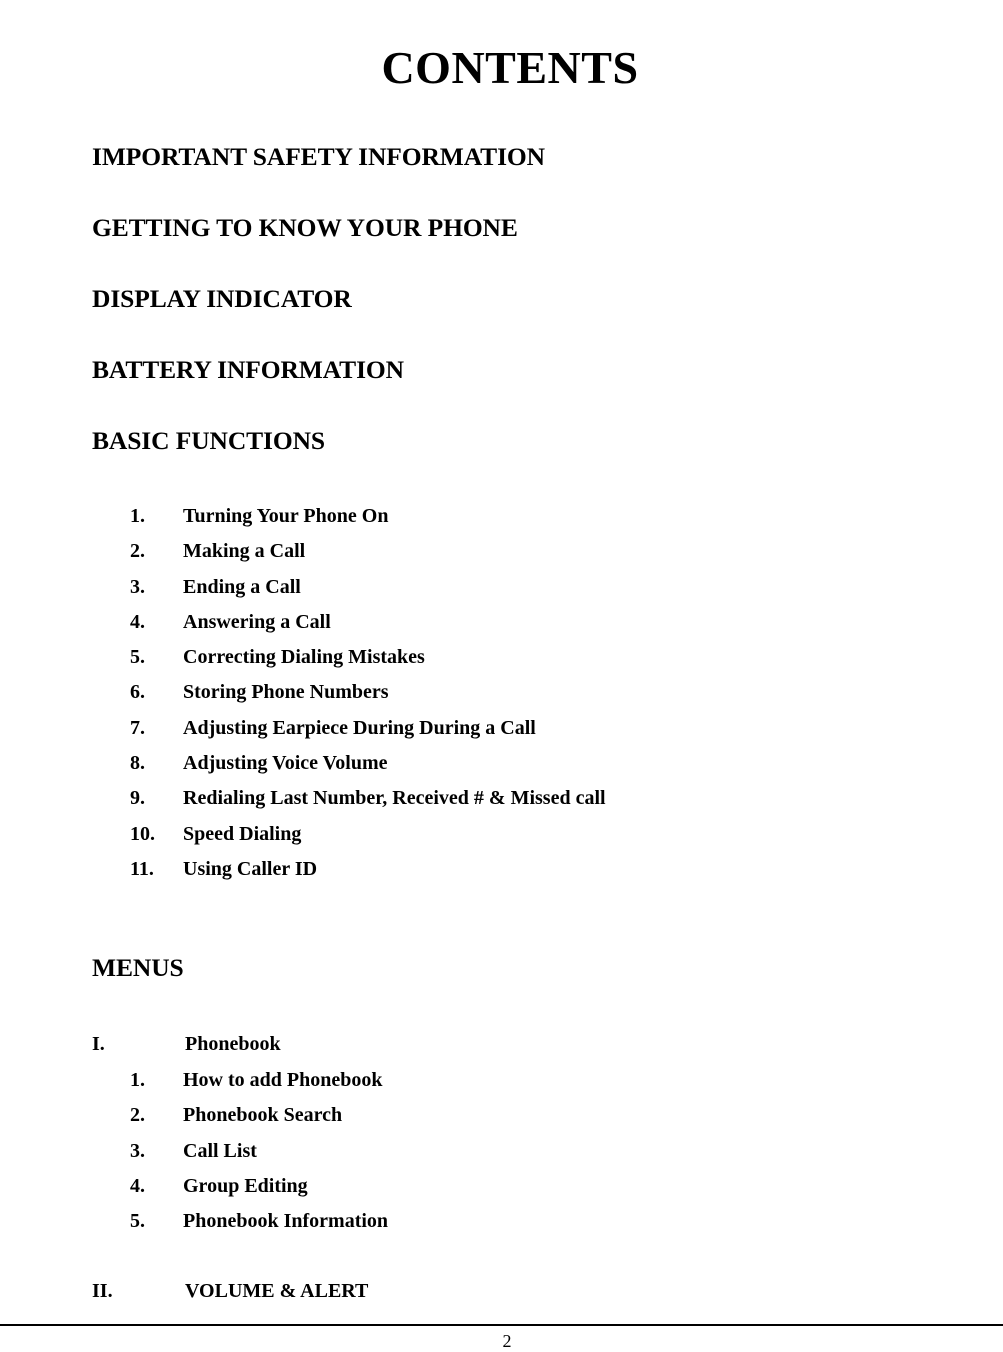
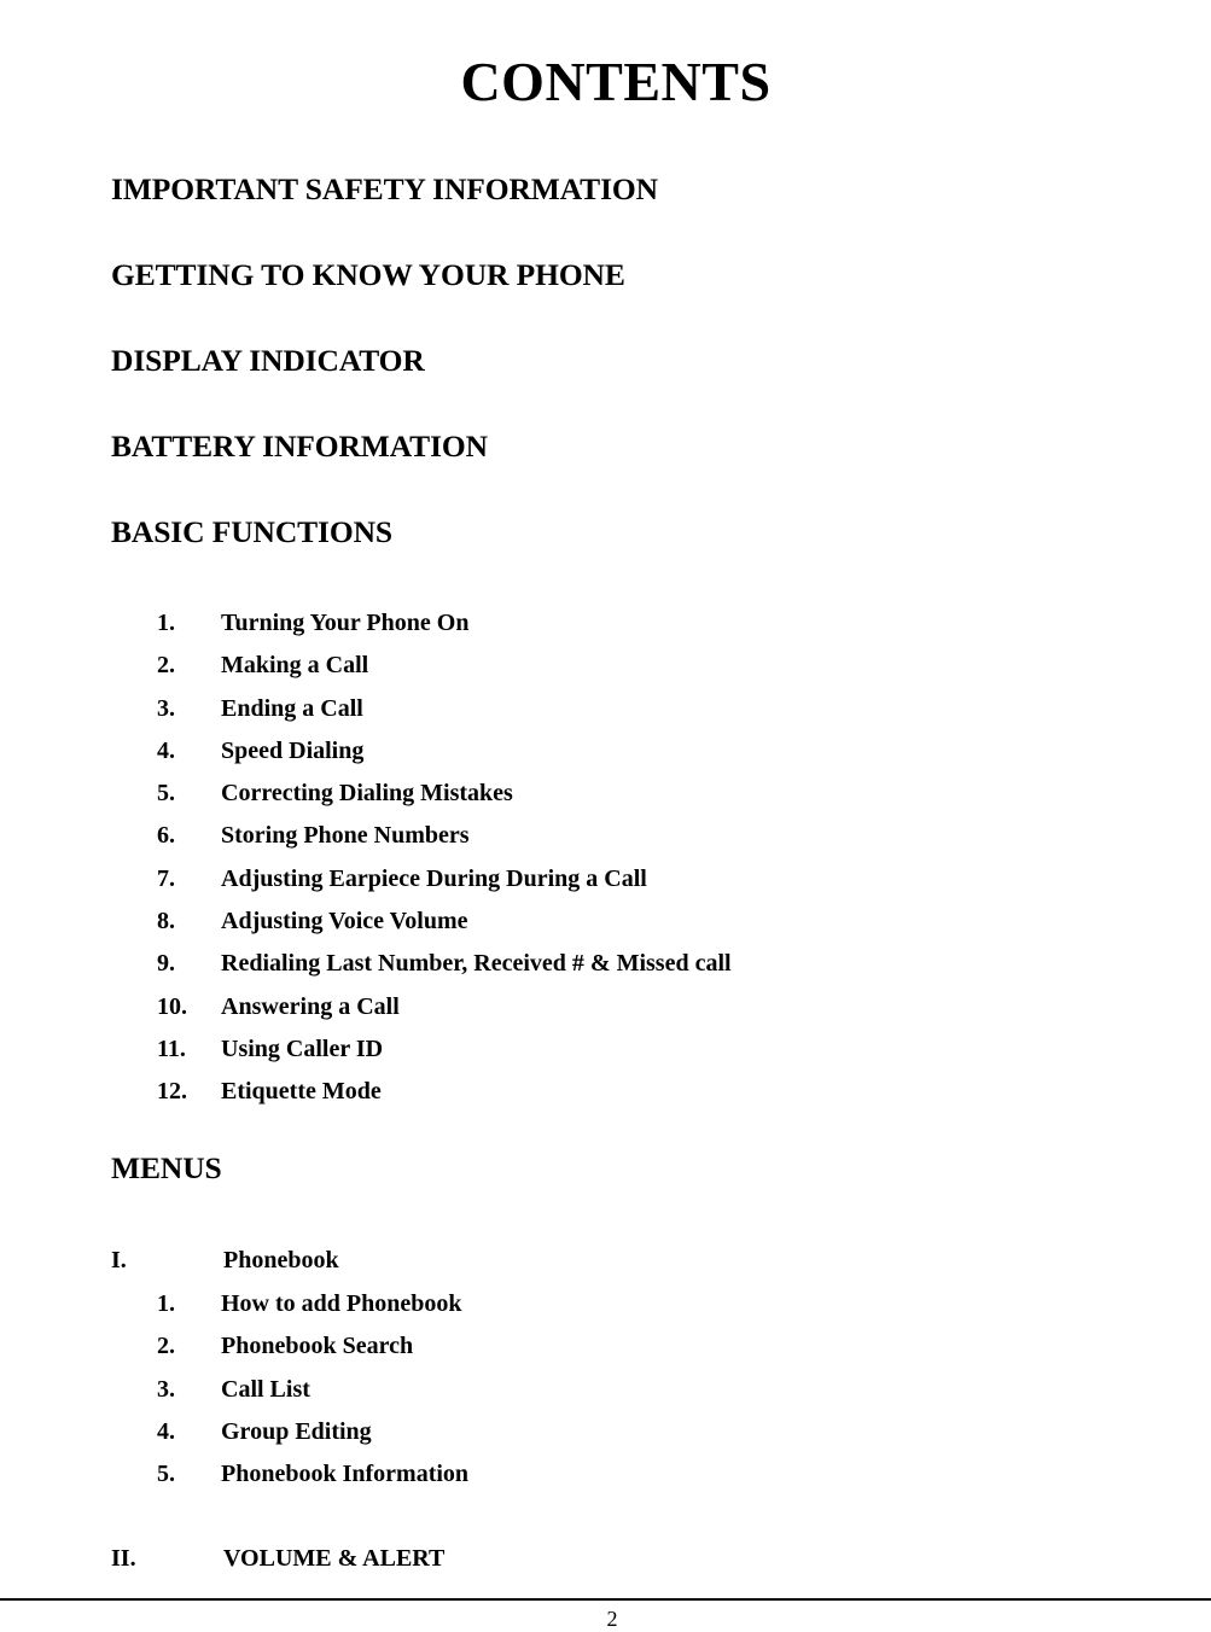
  CONTENTS
  IMPORTANT SAFETY INFORMATION
  GETTING TO KNOW YOUR PHONE
  DISPLAY INDICATOR
  BATTERY INFORMATION
  BASIC FUNCTIONS
  1.
  Turning Your Phone On
  2.
  Making a Call
  3.
  Ending a Call
  4.
- Answering a Call
+ Speed Dialing
  5.
  Correcting Dialing Mistakes
  6.
  Storing Phone Numbers
  7.
  Adjusting Earpiece During During a Call
  8.
  Adjusting Voice Volume
  9.
  Redialing Last Number, Received # & Missed call
  10.
- Speed Dialing
+ Answering a Call
  11.
  Using Caller ID
+ 12.
+ Etiquette Mode
  MENUS
  I.
  Phonebook
  1.
  How to add Phonebook
  2.
  Phonebook Search
  3.
  Call List
  4.
  Group Editing
  5.
  Phonebook Information
  II.
  VOLUME & ALERT
  2
